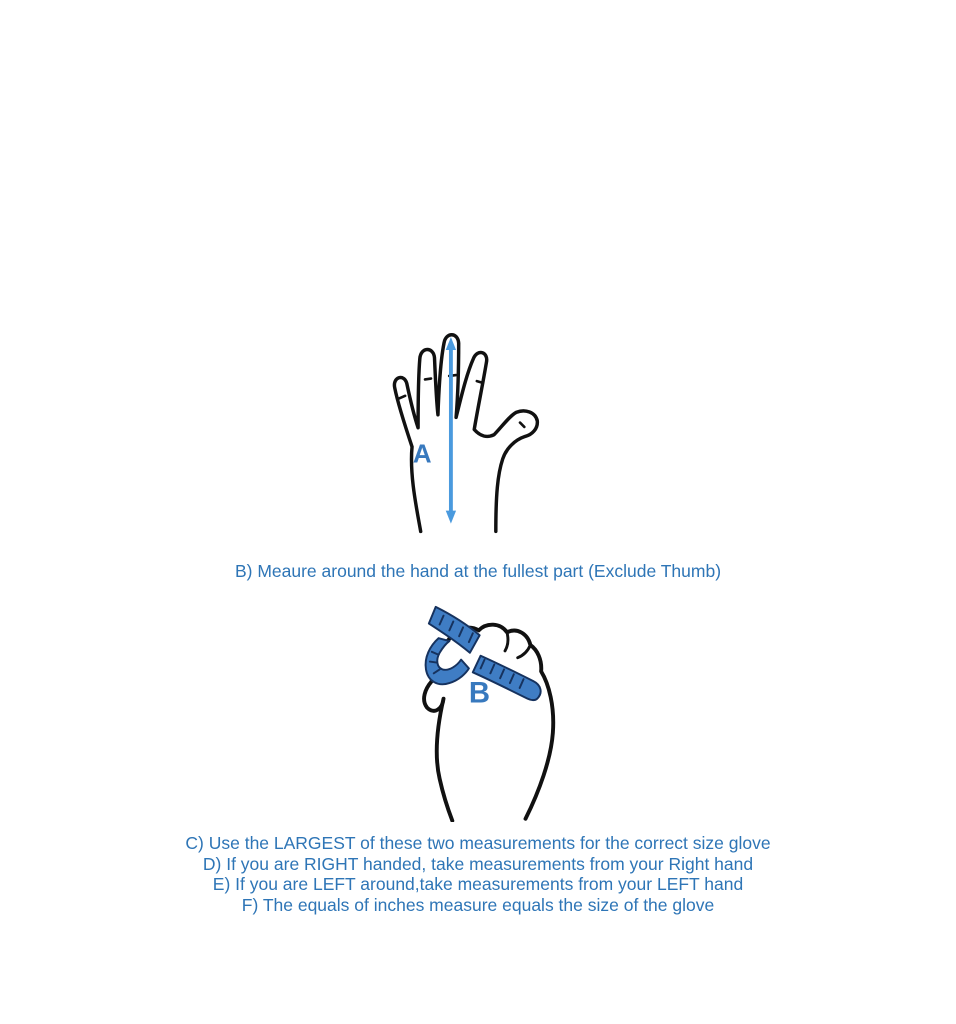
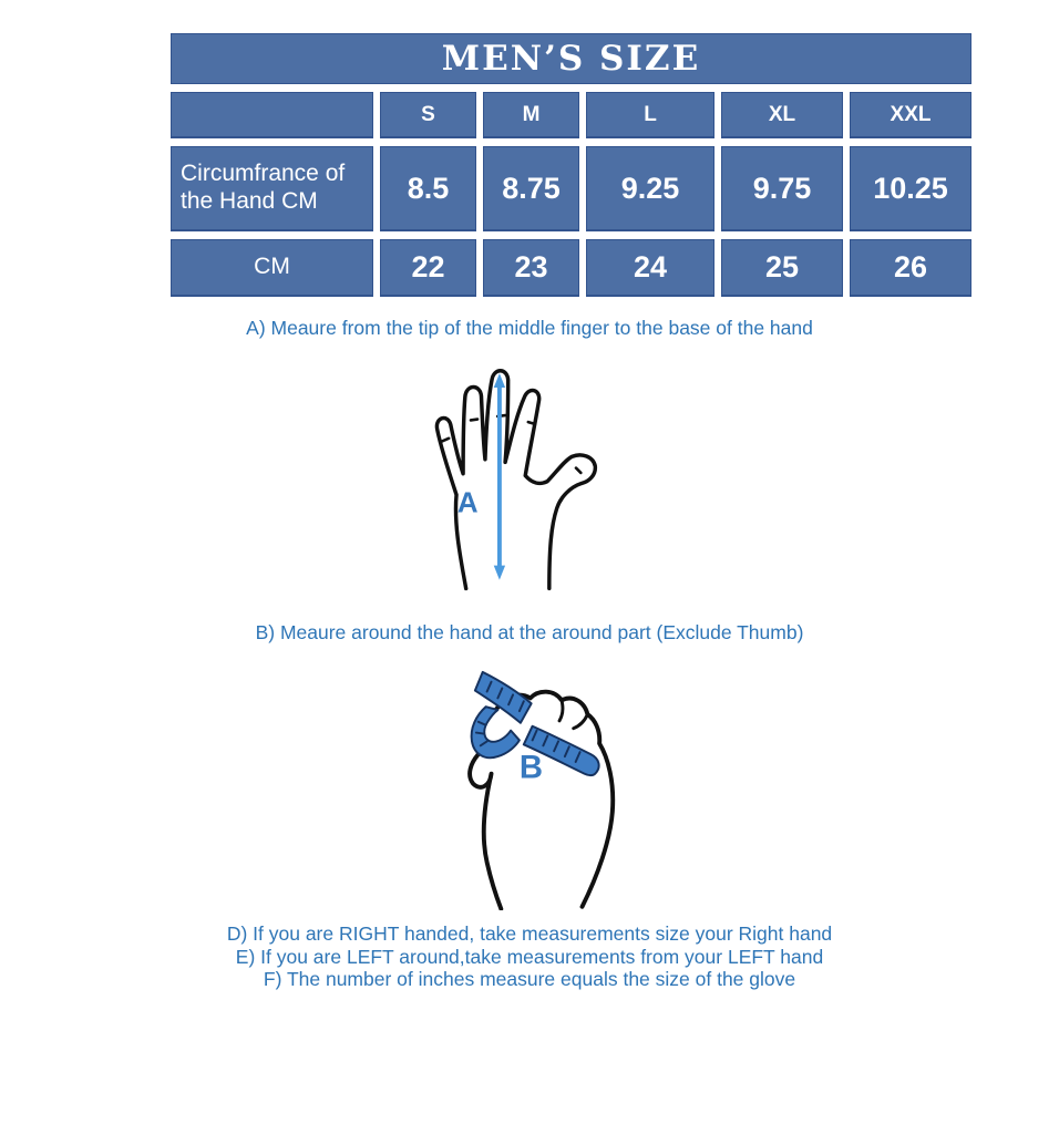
+ MEN’S SIZE
+ S
+ M
+ L
+ XL
+ XXL
+ Circumfrance of the Hand CM
+ 8.5
+ 8.75
+ 9.25
+ 9.75
+ 10.25
+ CM
+ 22
+ 23
+ 24
+ 25
+ 26
+ A) Meaure from the tip of the middle finger to the base of the hand
  A
- B) Meaure around the hand at the fullest part (Exclude Thumb)
+ B) Meaure around the hand at the around part (Exclude Thumb)
  B
- C) Use the LARGEST of these two measurements for the correct size glove
- D) If you are RIGHT handed, take measurements from your Right hand
+ D) If you are RIGHT handed, take measurements size your Right hand
  E) If you are LEFT around,take measurements from your LEFT hand
- F) The equals of inches measure equals the size of the glove
+ F) The number of inches measure equals the size of the glove
